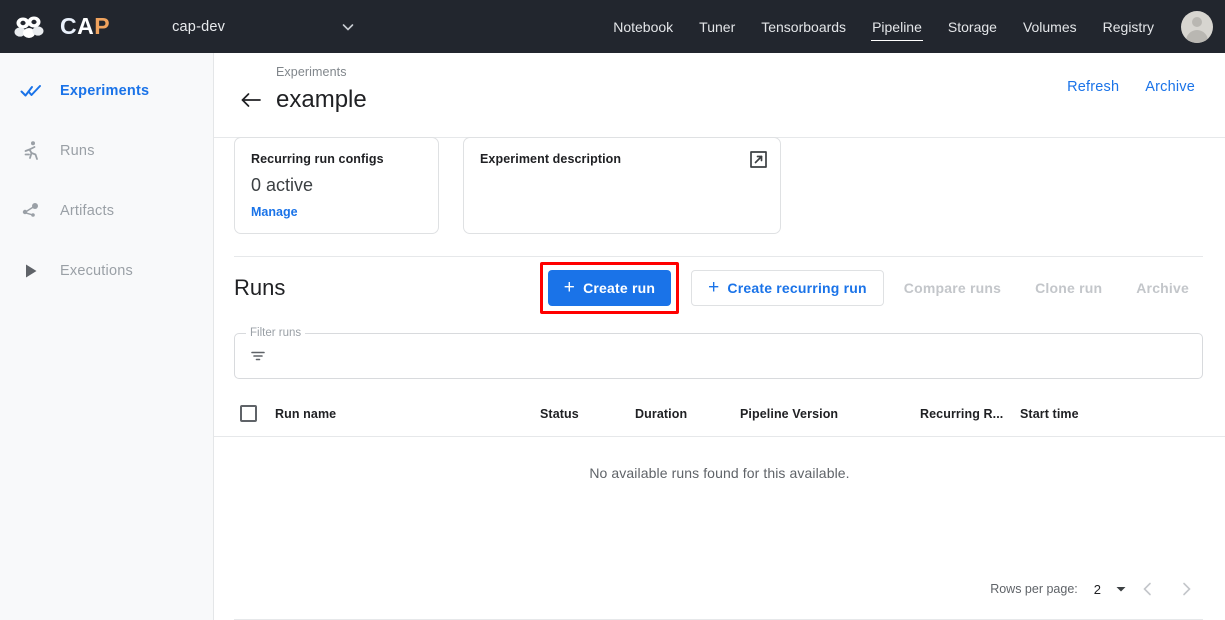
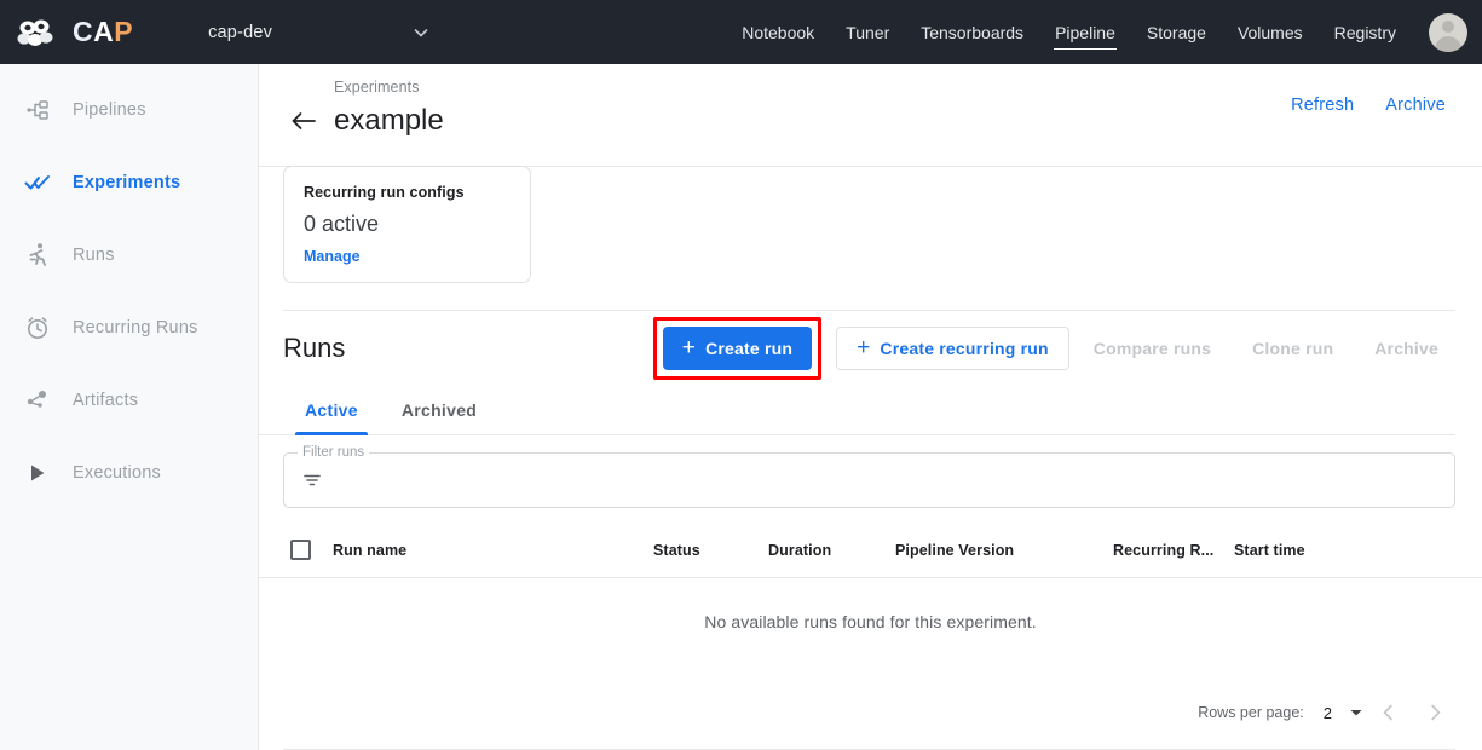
  CAP
  cap-dev
  Notebook
  Tuner
  Tensorboards
  Pipeline
  Storage
  Volumes
  Registry
+ Pipelines
  Experiments
  Runs
+ Recurring Runs
  Artifacts
  Executions
  Experiments
  example
  Refresh
  Archive
  Recurring run configs
  0 active
  Manage
- Experiment description
  Runs
  +
  Create run
  +
  Create recurring run
  Compare runs
  Clone run
  Archive
+ Active
+ Archived
  Filter runs
  Run name
  Status
  Duration
  Pipeline Version
  Recurring R...
  Start time
- No available runs found for this available.
+ No available runs found for this experiment.
  Rows per page:
  2
